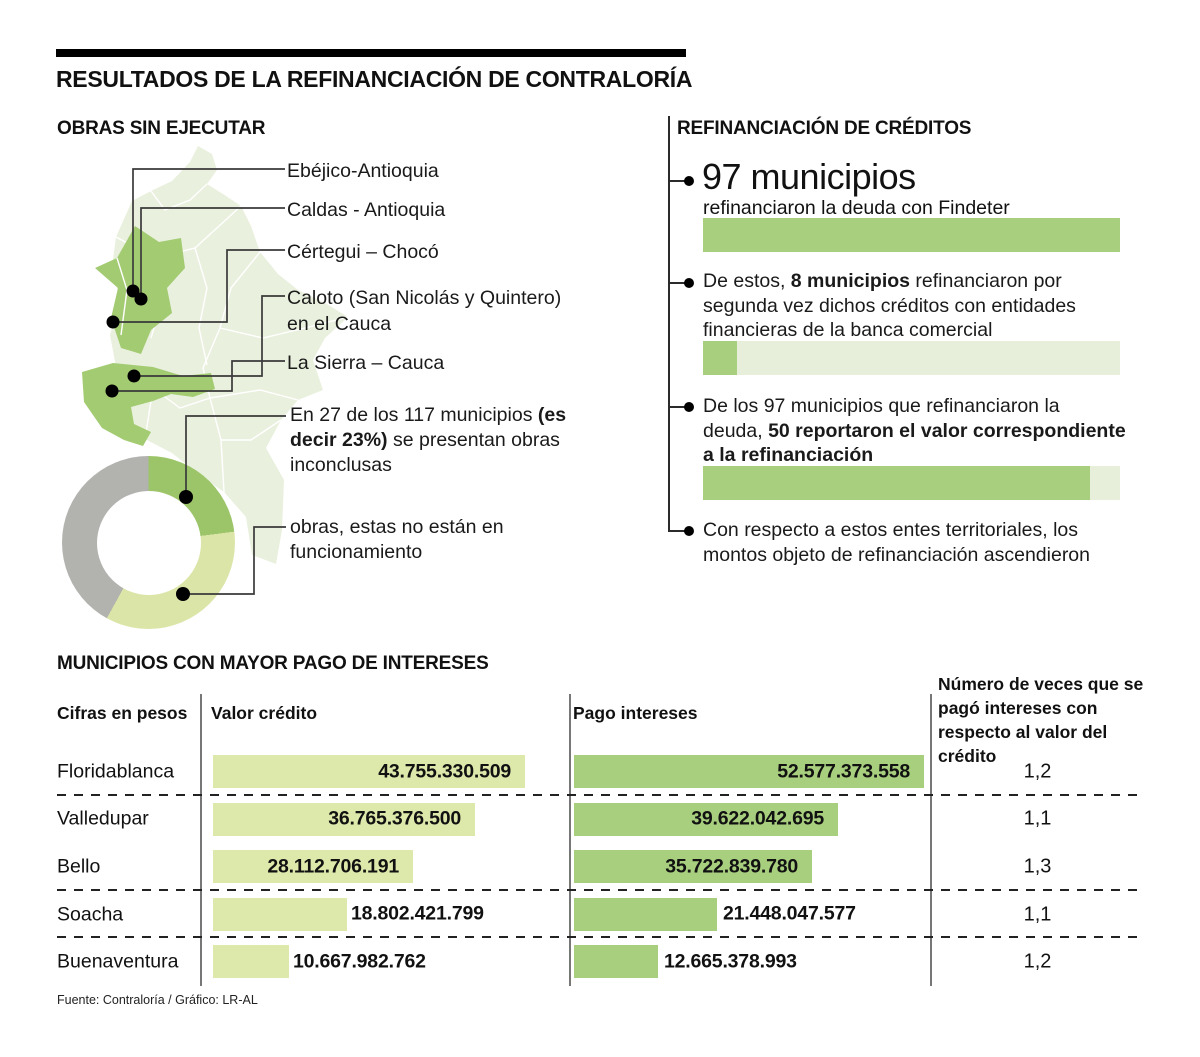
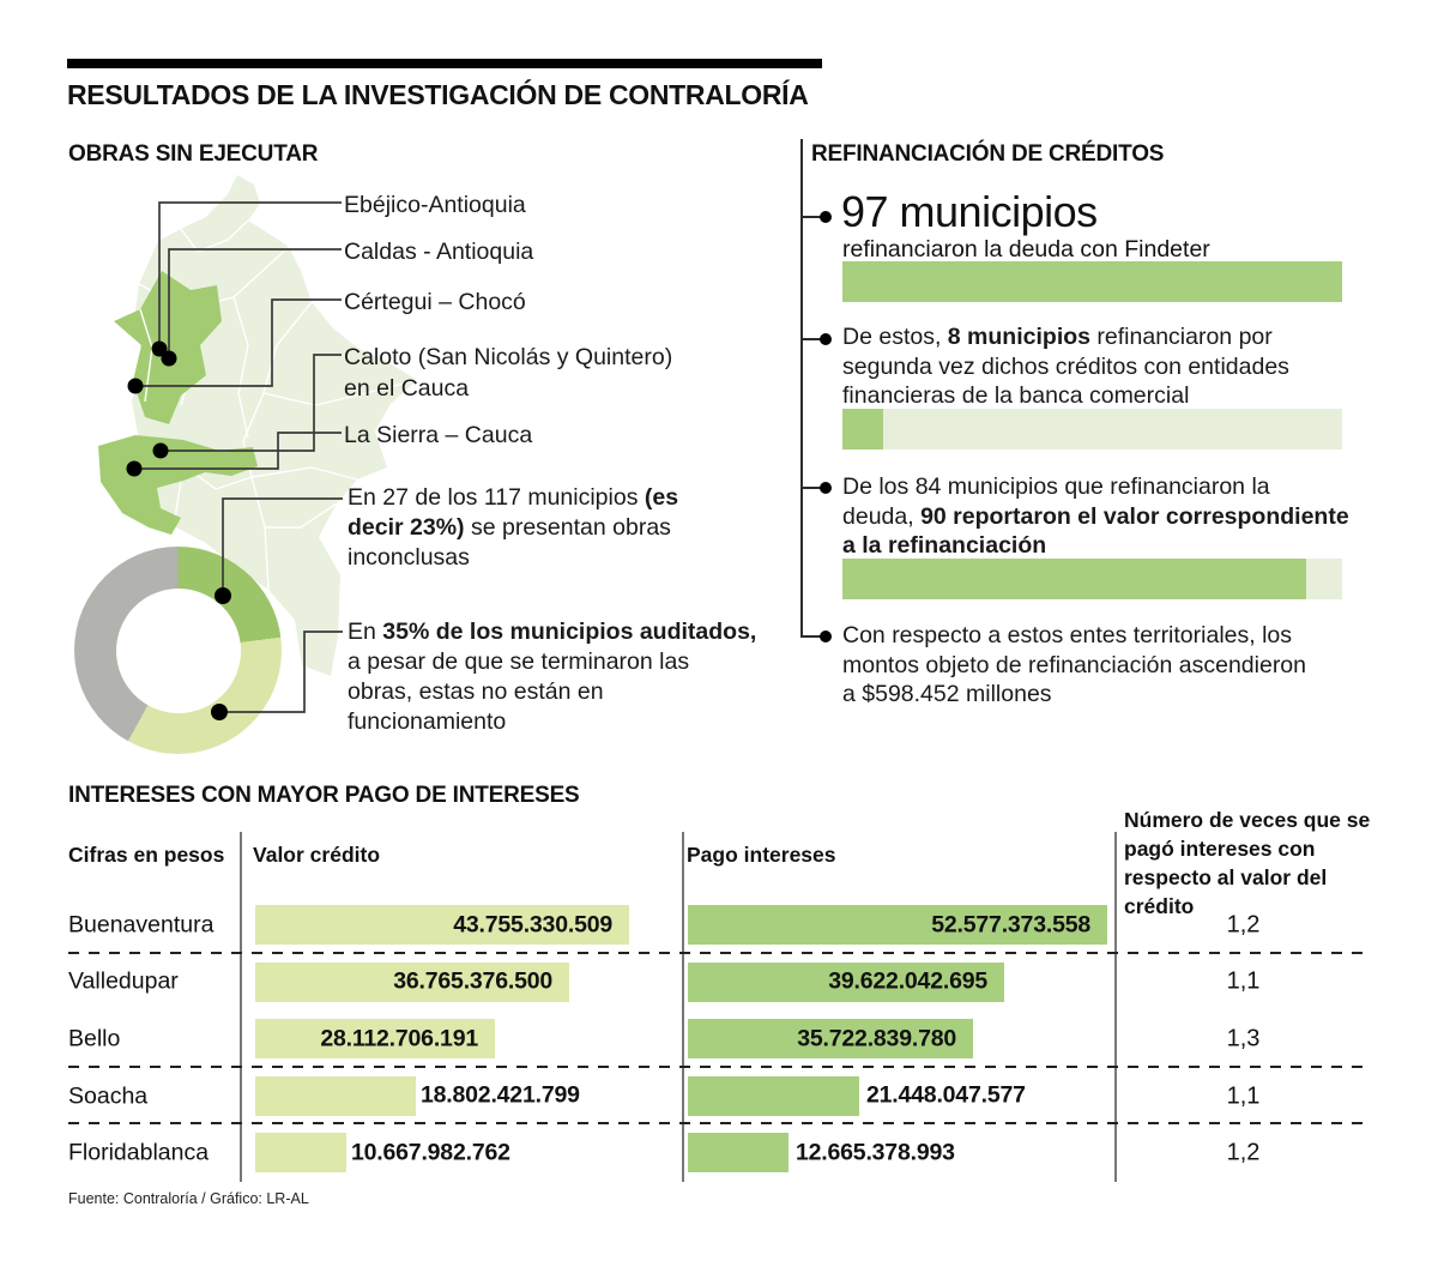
- RESULTADOS DE LA REFINANCIACIÓN DE CONTRALORÍA
+ RESULTADOS DE LA INVESTIGACIÓN DE CONTRALORÍA
  OBRAS SIN EJECUTAR
  Ebéjico-Antioquia
  Caldas - Antioquia
  Cértegui – Chocó
  Caloto (San Nicolás y Quintero) en el Cauca
  La Sierra – Cauca
  En 27 de los 117 municipios (es
  decir 23%) se presentan obras
  inconclusas
+ En 35% de los municipios auditados,
+ a pesar de que se terminaron las
  obras, estas no están en
  funcionamiento
  REFINANCIACIÓN DE CRÉDITOS
  97 municipios
  refinanciaron la deuda con Findeter
  De estos, 8 municipios refinanciaron por
  segunda vez dichos créditos con entidades
  financieras de la banca comercial
- De los 97 municipios que refinanciaron la
+ De los 84 municipios que refinanciaron la
- deuda, 50 reportaron el valor correspondiente
+ deuda, 90 reportaron el valor correspondiente
  a la refinanciación
  Con respecto a estos entes territoriales, los
  montos objeto de refinanciación ascendieron
+ a $598.452 millones
- MUNICIPIOS CON MAYOR PAGO DE INTERESES
+ INTERESES CON MAYOR PAGO DE INTERESES
  Cifras en pesos
  Valor crédito
  Pago intereses
  Número de veces que se pagó intereses con respecto al valor del
- Floridablanca
+ Buenaventura
  43.755.330.509
  52.577.373.558
  1,2
  Valledupar
  36.765.376.500
  39.622.042.695
  1,1
  Bello
  28.112.706.191
  35.722.839.780
  1,3
  Soacha
  18.802.421.799
  21.448.047.577
  1,1
- Buenaventura
+ Floridablanca
  10.667.982.762
  12.665.378.993
  1,2
  Fuente: Contraloría / Gráfico: LR-AL
